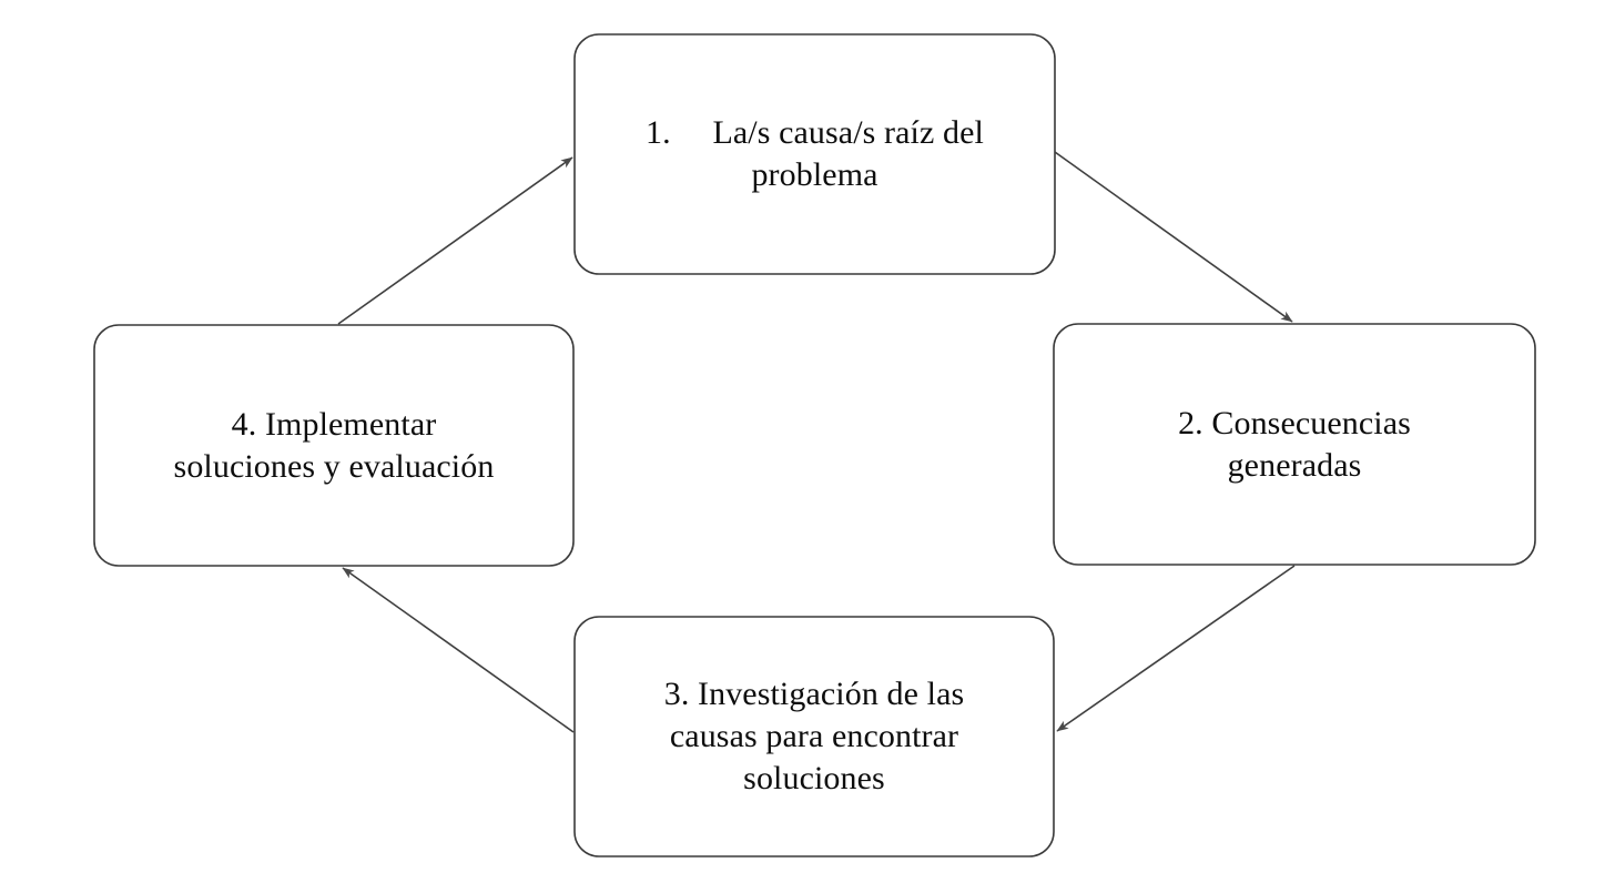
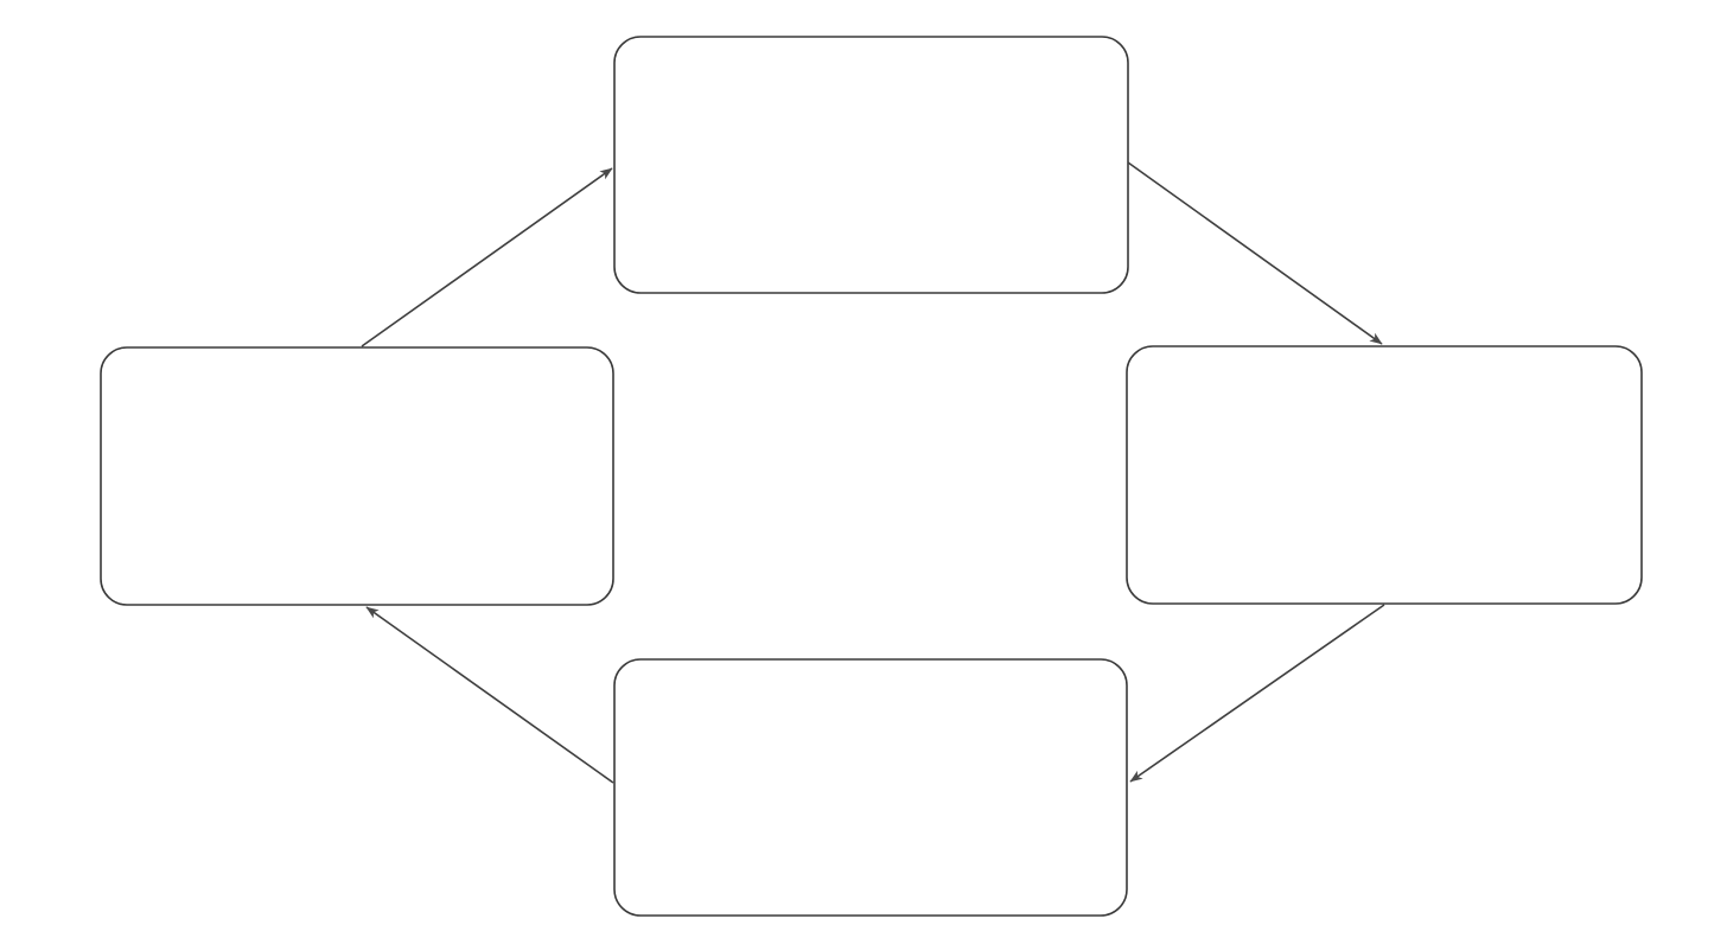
- 1. La/s causa/s raíz del
- problema
- 2. Consecuencias
- generadas
- 3. Investigación de las
- causas para encontrar
- soluciones
- 4. Implementar
- soluciones y evaluación
